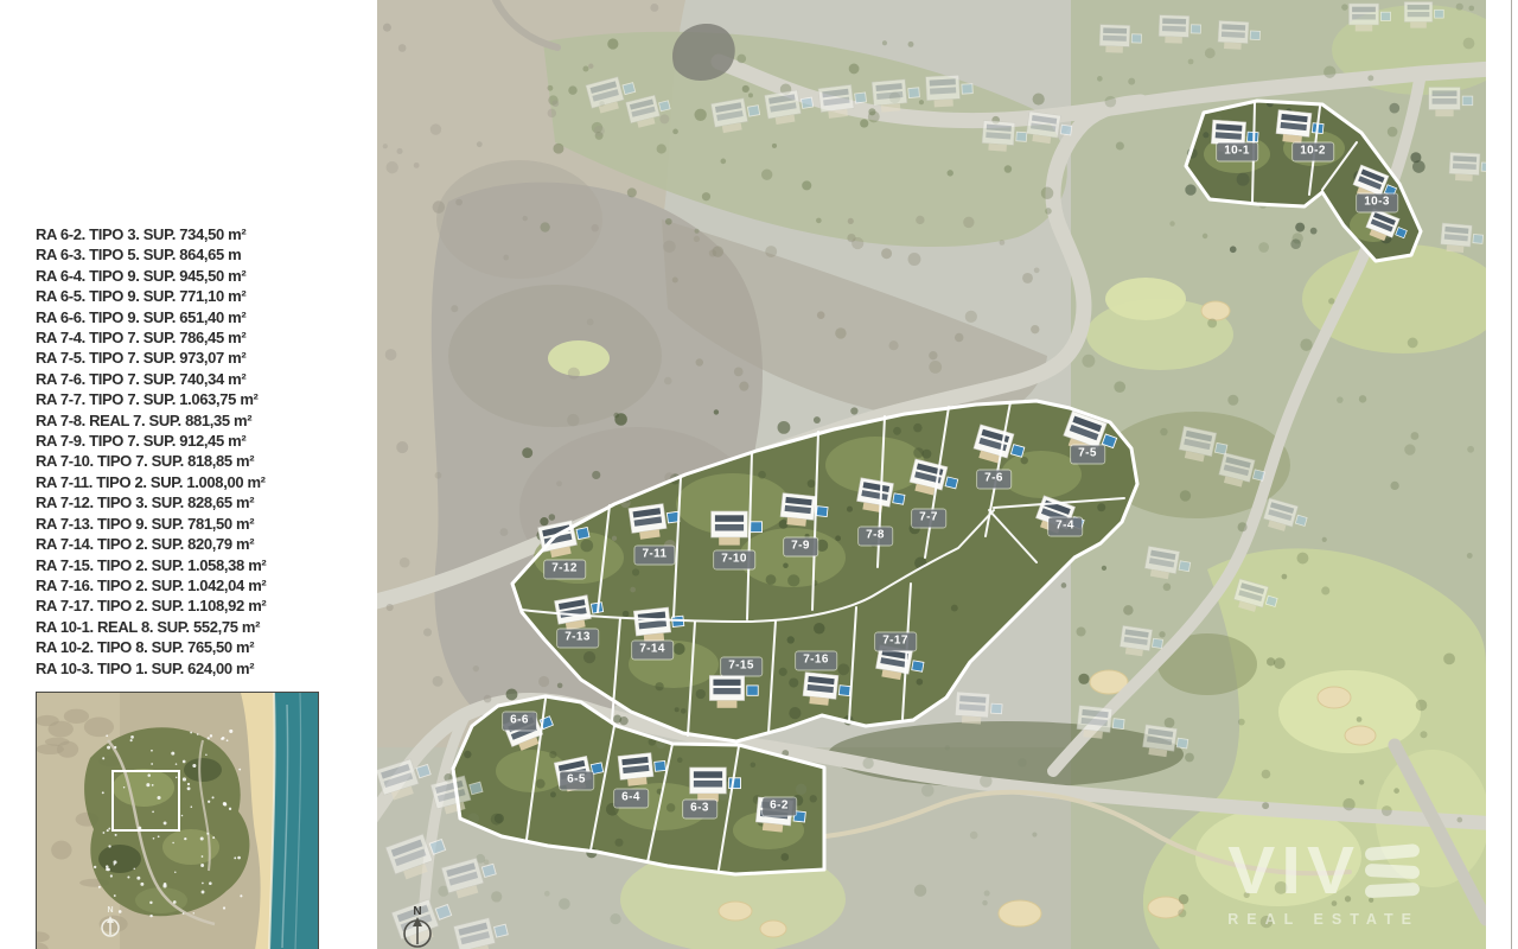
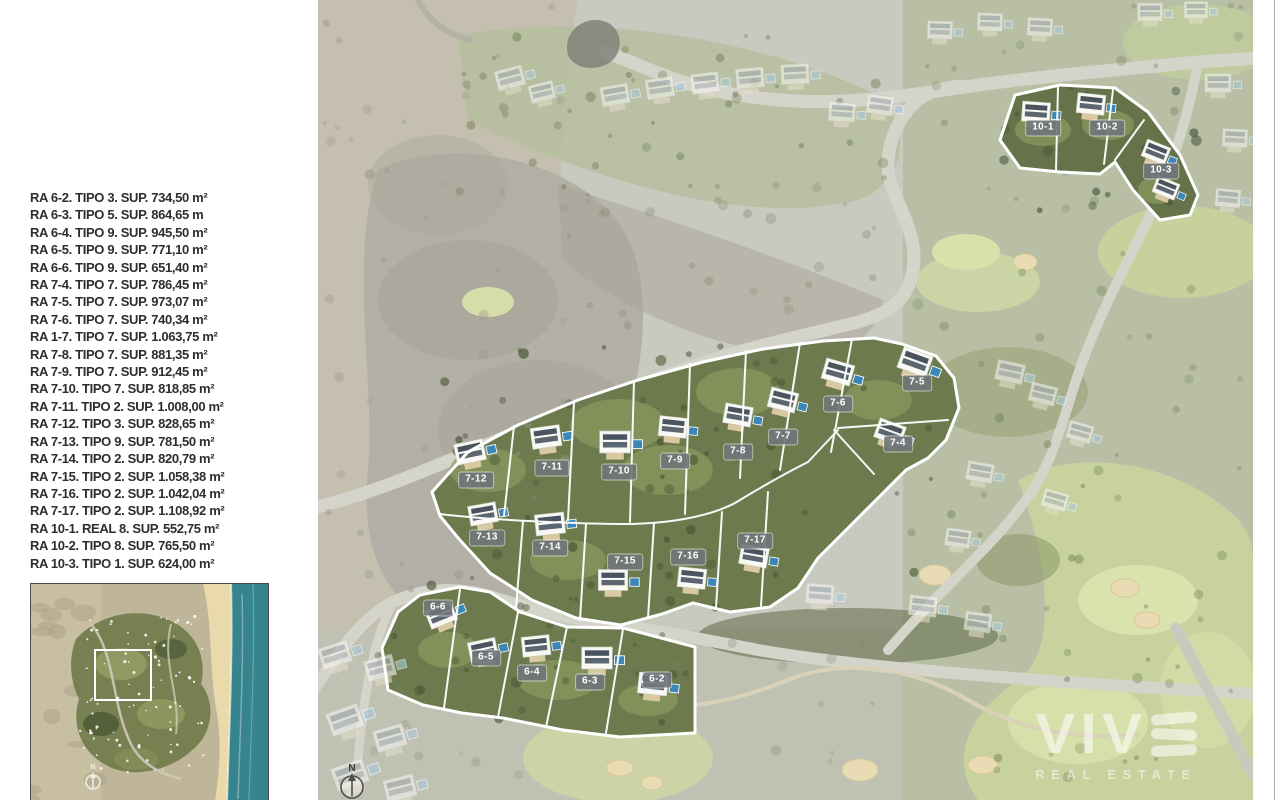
  RA 6-2. TIPO 3. SUP. 734,50 m²
  RA 6-3. TIPO 5. SUP. 864,65 m
  RA 6-4. TIPO 9. SUP. 945,50 m²
  RA 6-5. TIPO 9. SUP. 771,10 m²
  RA 6-6. TIPO 9. SUP. 651,40 m²
  RA 7-4. TIPO 7. SUP. 786,45 m²
  RA 7-5. TIPO 7. SUP. 973,07 m²
  RA 7-6. TIPO 7. SUP. 740,34 m²
- RA 7-7. TIPO 7. SUP. 1.063,75 m²
+ RA 1-7. TIPO 7. SUP. 1.063,75 m²
- RA 7-8. REAL 7. SUP. 881,35 m²
+ RA 7-8. TIPO 7. SUP. 881,35 m²
  RA 7-9. TIPO 7. SUP. 912,45 m²
  RA 7-10. TIPO 7. SUP. 818,85 m²
  RA 7-11. TIPO 2. SUP. 1.008,00 m²
  RA 7-12. TIPO 3. SUP. 828,65 m²
  RA 7-13. TIPO 9. SUP. 781,50 m²
  RA 7-14. TIPO 2. SUP. 820,79 m²
  RA 7-15. TIPO 2. SUP. 1.058,38 m²
  RA 7-16. TIPO 2. SUP. 1.042,04 m²
  RA 7-17. TIPO 2. SUP. 1.108,92 m²
  RA 10-1. REAL 8. SUP. 552,75 m²
  RA 10-2. TIPO 8. SUP. 765,50 m²
  RA 10-3. TIPO 1. SUP. 624,00 m²
  N
  10-1
  10-2
  10-3
  7-5
  7-6
  7-7
  7-4
  7-8
  7-9
  7-10
  7-11
  7-12
  7-13
  7-14
  7-15
  7-16
  7-17
  6-6
  6-5
  6-4
  6-3
  6-2
  VIV
  REAL ESTATE
